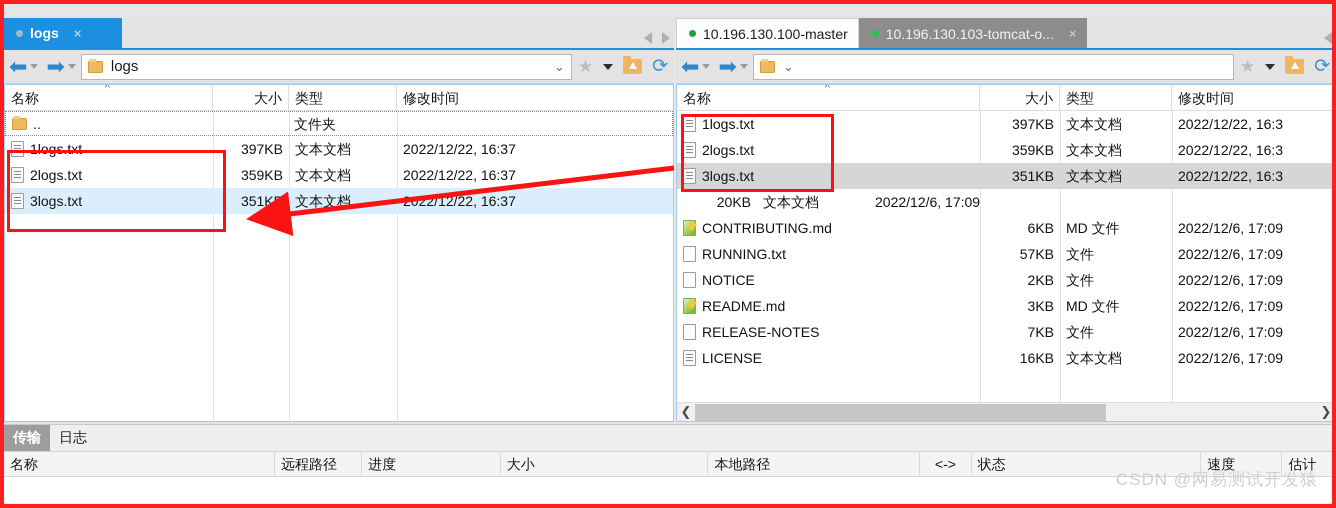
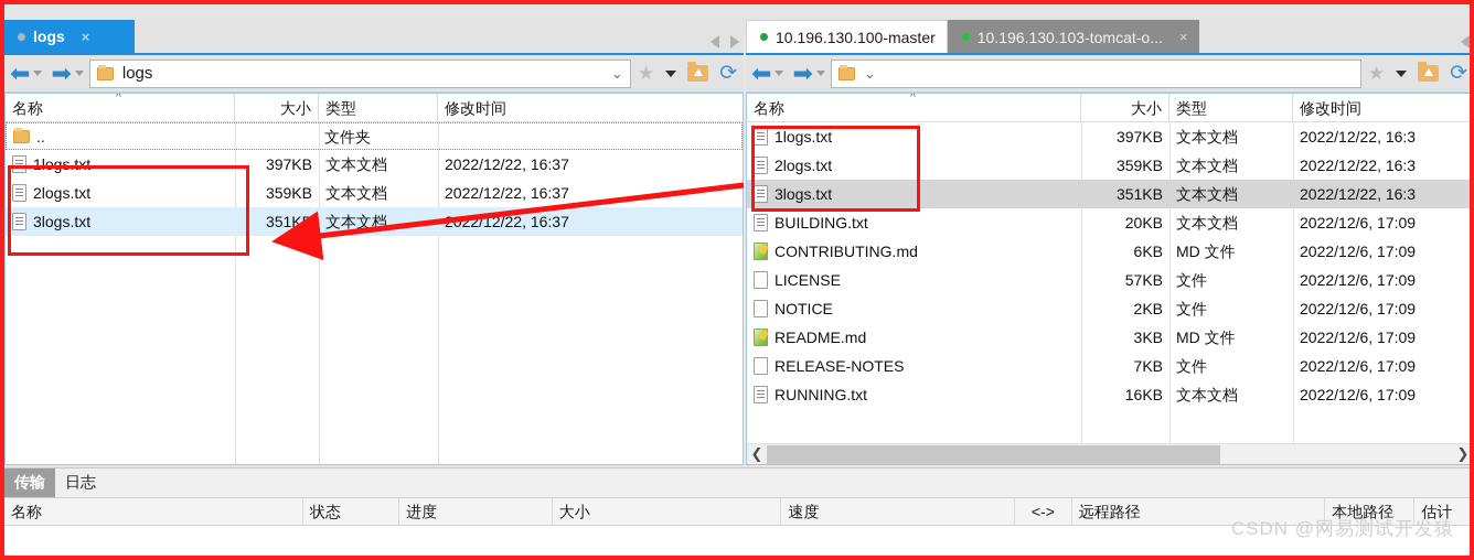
  logs
  ×
  ⬅
  ➡
  logs
  ⌄
  ★
  ⟳
  名称
  大小
  类型
  修改时间
  ^
  ..
  文件夹
  1logs.txt
  397KB
  文本文档
  2022/12/22, 16:37
  2logs.txt
  359KB
  文本文档
  2022/12/22, 16:37
  3logs.txt
  351KB
  文本文档
  22/12/22, 16:37
  10.196.130.100-master
  10.196.130.103-tomcat-o...
  ×
  ⬅
  ➡
  ⌄
  ★
  ⟳
  名称
  大小
  类型
  修改时间
  ^
  1logs.txt
  397KB
  文本文档
  2022/12/22, 16:3
  2logs.txt
  359KB
  文本文档
  2022/12/22, 16:3
  3logs.txt
  351KB
  文本文档
  2022/12/22, 16:3
+ BUILDING.txt
  20KB
  文本文档
  2022/12/6, 17:09
  CONTRIBUTING.md
  6KB
  MD 文件
  2022/12/6, 17:09
- RUNNING.txt
+ LICENSE
  57KB
  文件
  2022/12/6, 17:09
  NOTICE
  2KB
  文件
  2022/12/6, 17:09
  README.md
  3KB
  MD 文件
  2022/12/6, 17:09
  RELEASE-NOTES
  7KB
  文件
  2022/12/6, 17:09
- LICENSE
+ RUNNING.txt
  16KB
  文本文档
  2022/12/6, 17:09
  ❮
  ❯
  传输
  日志
  名称
- 远程路径
+ 状态
  进度
  大小
- 本地路径
+ 速度
  <->
- 状态
+ 远程路径
- 速度
+ 本地路径
  估计
  CSDN @网易测试开发猿
